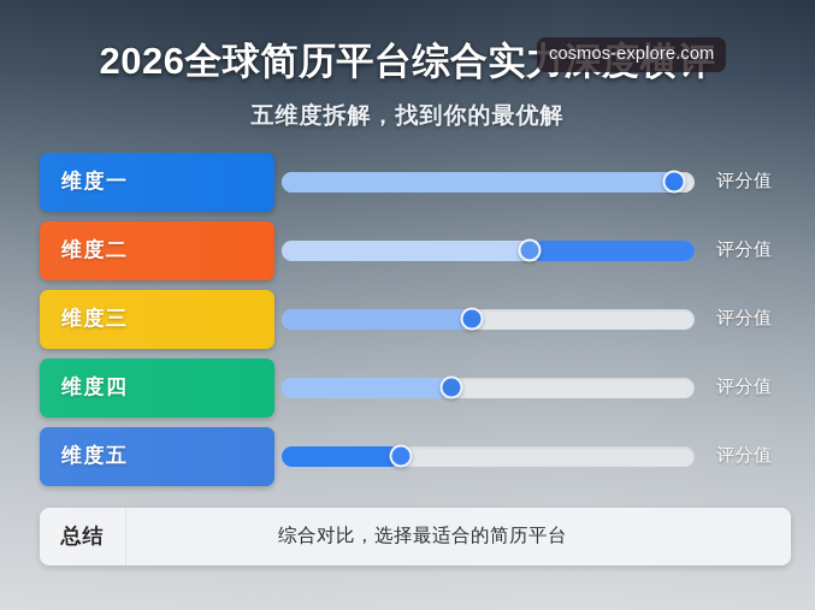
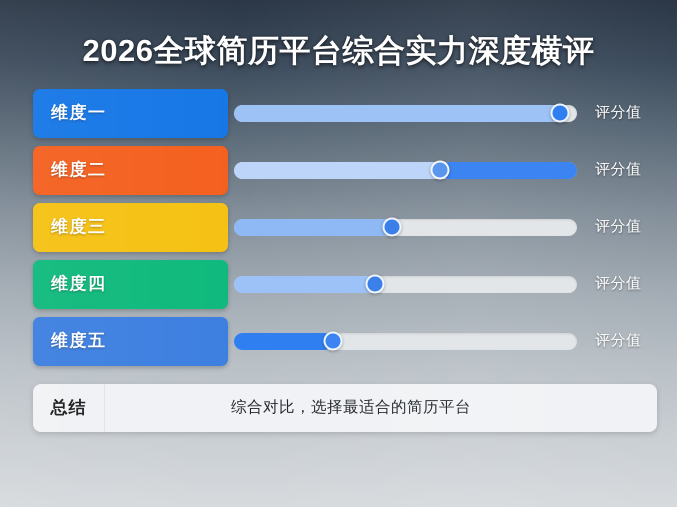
  2026全球简历平台综合实力深度横评
- 五维度拆解，找到你的最优解
- cosmos-explore.com
